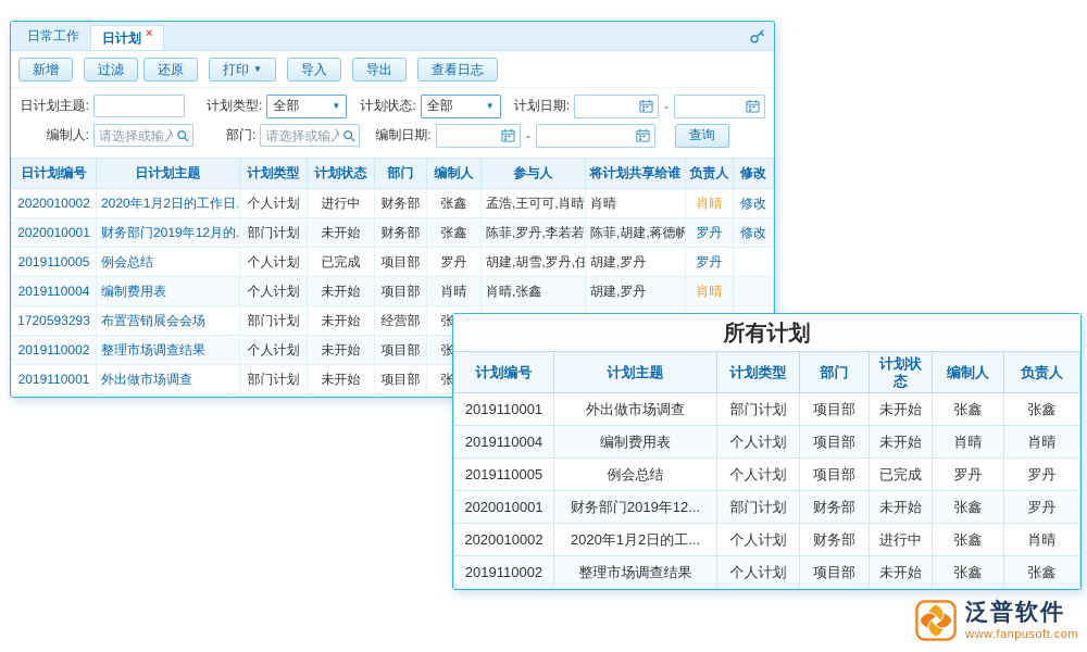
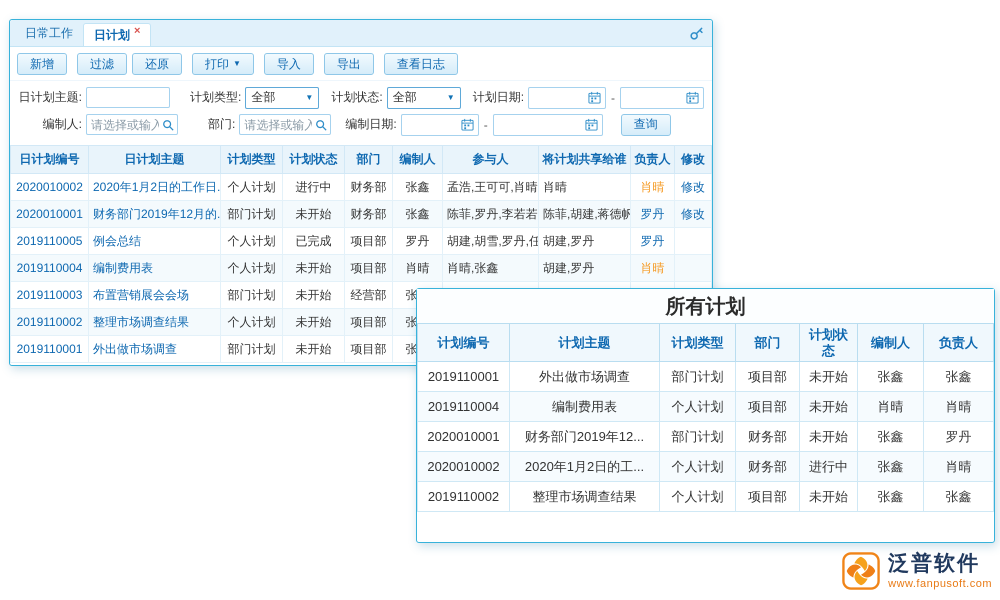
  日常工作
  日计划
  ×
  新增
  过滤
  还原
  打印
  ▼
  导入
  导出
  查看日志
  日计划主题:
  计划类型:
  全部
  ▼
  计划状态:
  全部
  ▼
  计划日期:
  -
  编制人:
  请选择或输入
  部门:
  请选择或输入
  编制日期:
  -
  查询
  日计划编号	日计划主题	计划类型	计划状态	部门	编制人	参与人	将计划共享给谁	负责人	修改
  2020010002	2020年1月2日的工作日.	个人计划	进行中	财务部	张鑫	孟浩,王可可,肖晴	肖晴	肖晴	修改
  2020010001	财务部门2019年12月的.	部门计划	未开始	财务部	张鑫	陈菲,罗丹,李若若	陈菲,胡建,蒋德帆	罗丹	修改
  2019110005	例会总结	个人计划	已完成	项目部	罗丹	胡建,胡雪,罗丹,任	胡建,罗丹	罗丹
  2019110004	编制费用表	个人计划	未开始	项目部	肖晴	肖晴,张鑫	胡建,罗丹	肖晴
- 1720593293	布置营销展会会场	部门计划	未开始	经营部	张
+ 2019110003	布置营销展会会场	部门计划	未开始	经营部	张
  2019110002	整理市场调查结果	个人计划	未开始	项目部	张
  2019110001	外出做市场调查	部门计划	未开始	项目部	张
  所有计划
  计划编号	计划主题	计划类型	部门	计划状态	编制人	负责人
  2019110001	外出做市场调查	部门计划	项目部	未开始	张鑫	张鑫
  2019110004	编制费用表	个人计划	项目部	未开始	肖晴	肖晴
- 2019110005	例会总结	个人计划	项目部	已完成	罗丹	罗丹
  2020010001	财务部门2019年12...	部门计划	财务部	未开始	张鑫	罗丹
  2020010002	2020年1月2日的工...	个人计划	财务部	进行中	张鑫	肖晴
  2019110002	整理市场调查结果	个人计划	项目部	未开始	张鑫	张鑫
  泛普软件
  www.fanpusoft.com
